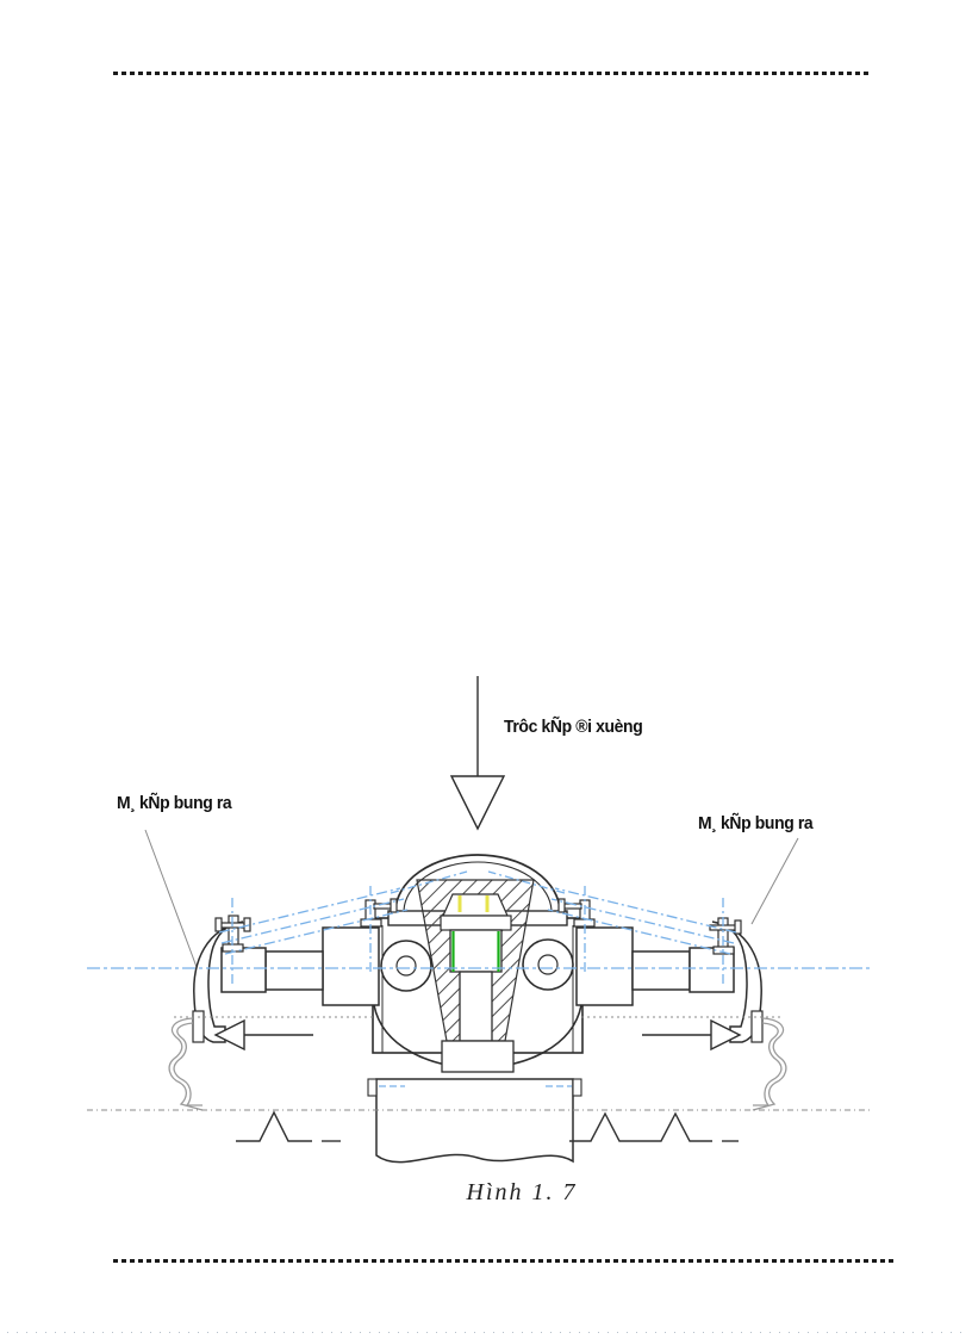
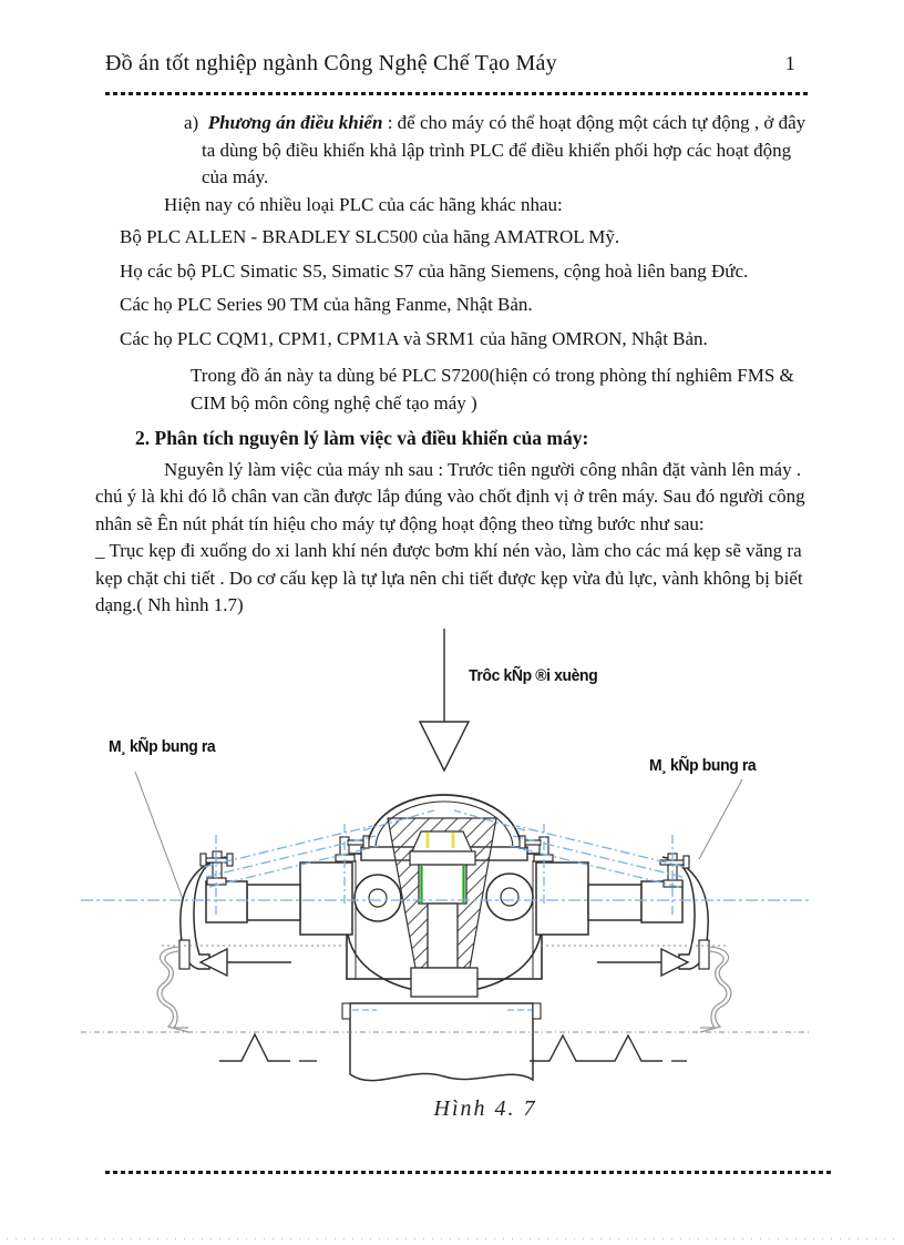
+ Đồ án tốt nghiệp ngành Công Nghệ Chế Tạo Máy
+ 1
+ a) Phương án điều khiển : để cho máy có thể hoạt động một cách tự động , ở đây ta dùng bộ điều khiển khả lập trình PLC để điều khiển phối hợp các hoạt động của máy.
+ Hiện nay có nhiều loại PLC của các hãng khác nhau:
+ Bộ PLC ALLEN - BRADLEY SLC500 của hãng AMATROL Mỹ.
+ Họ các bộ PLC Simatic S5, Simatic S7 của hãng Siemens, cộng hoà liên bang Đức.
+ Các họ PLC Series 90 TM của hãng Fanme, Nhật Bản.
+ Các họ PLC CQM1, CPM1, CPM1A và SRM1 của hãng OMRON, Nhật Bản.
+ Trong đồ án này ta dùng bé PLC S7200(hiện có trong phòng thí nghiêm FMS & CIM bộ môn công nghệ chế tạo máy )
+ 2. Phân tích nguyên lý làm việc và điều khiển của máy:
+ Nguyên lý làm việc của máy nh sau : Trước tiên người công nhân đặt vành lên máy . chú ý là khi đó lỗ chân van cần được lắp đúng vào chốt định vị ở trên máy. Sau đó người công nhân sẽ Ên nút phát tín hiệu cho máy tự động hoạt động theo từng bước như sau:
+ _ Trục kẹp đi xuống do xi lanh khí nén được bơm khí nén vào, làm cho các má kẹp sẽ văng ra kẹp chặt chi tiết . Do cơ cấu kẹp là tự lựa nên chi tiết được kẹp vừa đủ lực, vành không bị biết dạng.( Nh hình 1.7)
  Trôc kÑp ®i xuèng
  M¸ kÑp bung ra
  M¸ kÑp bung ra
- Hình 1. 7
+ Hình 4. 7
